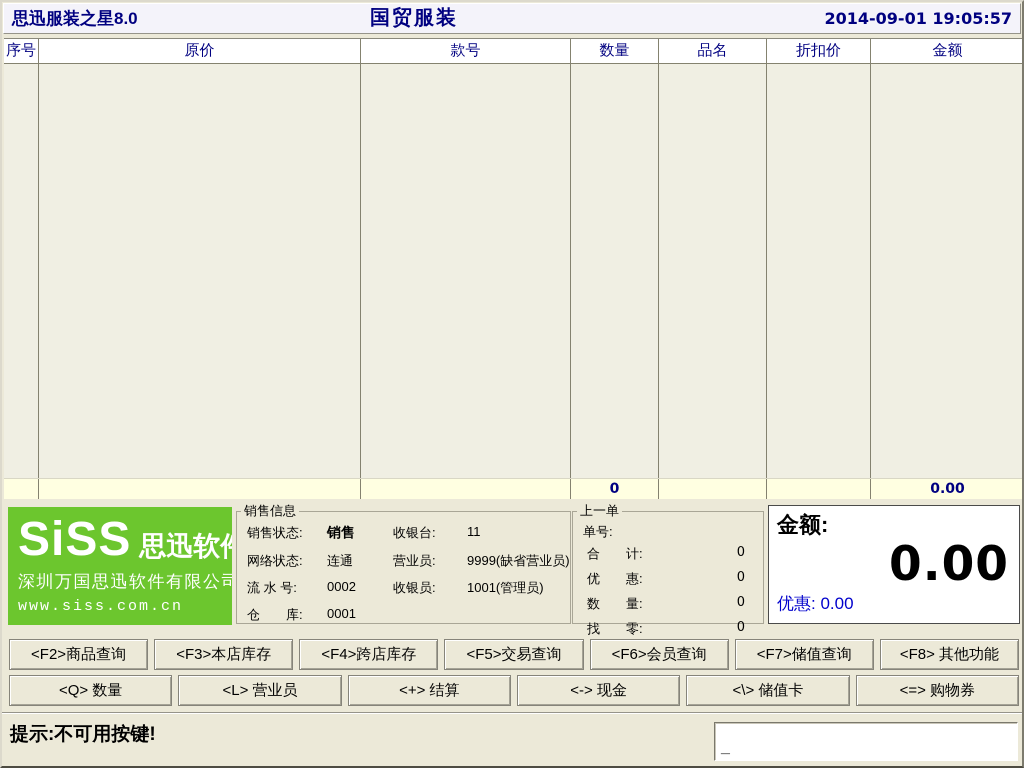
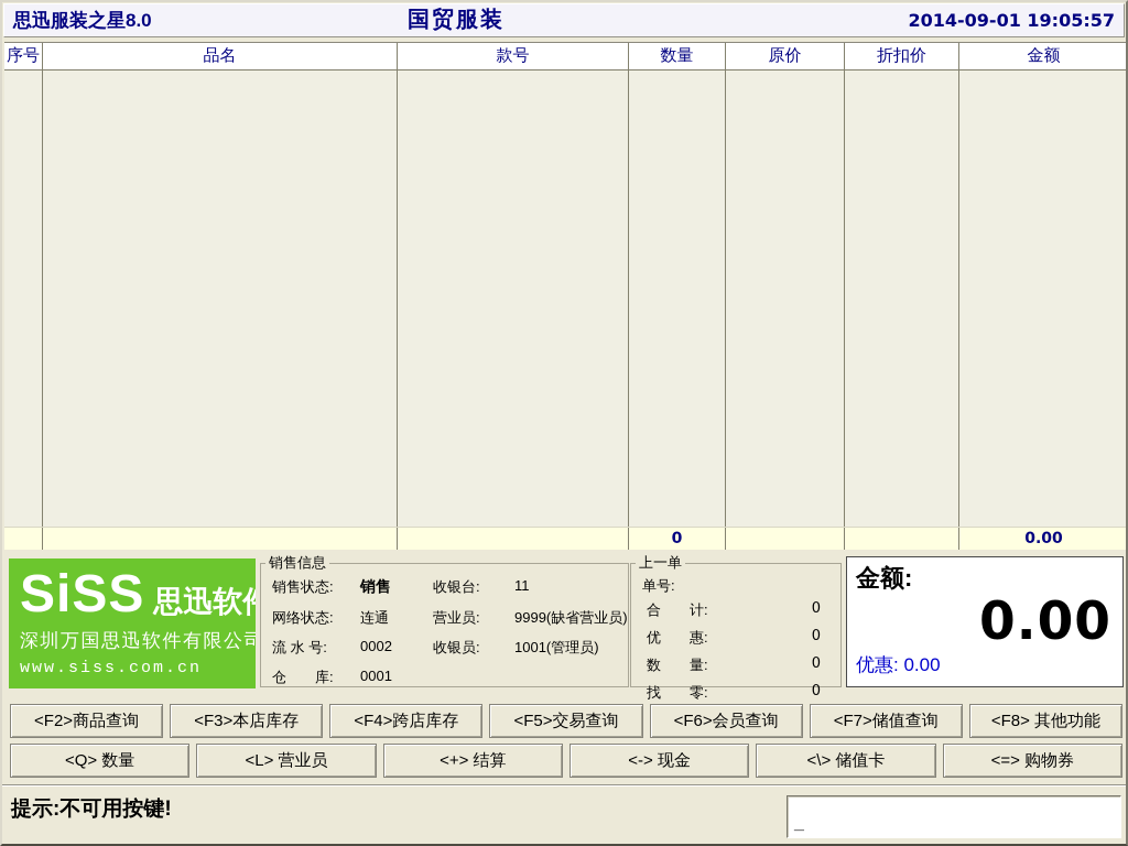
  思迅服装之星8.0
  国贸服装
  2014-09-01 19:05:57
  序号
- 原价
+ 品名
  款号
  数量
- 品名
+ 原价
  折扣价
  金额
  0
  0.00
  SiSS
  思迅软
  深圳万国思迅软件有限公司
  www.siss.com.cn
  销售信息
  销售状态:
  销售
  收银台:
  11
  网络状态:
  连通
  营业员:
  9999(缺省营业员)
  流 水 号:
  0002
  收银员:
  1001(管理员)
  仓 库:
  0001
  上一单
  单号:
  合 计:
  0
  优 惠:
  0
  数 量:
  0
  找 零:
  0
  金额:
  0.00
  优惠: 0.00
  <F2>商品查询
  <F3>本店库存
  <F4>跨店库存
  <F5>交易查询
  <F6>会员查询
  <F7>储值查询
  <F8> 其他功能
  <Q> 数量
  <L> 营业员
  <+> 结算
  <-> 现金
  <\> 储值卡
  <=> 购物券
  提示:不可用按键!
  _
